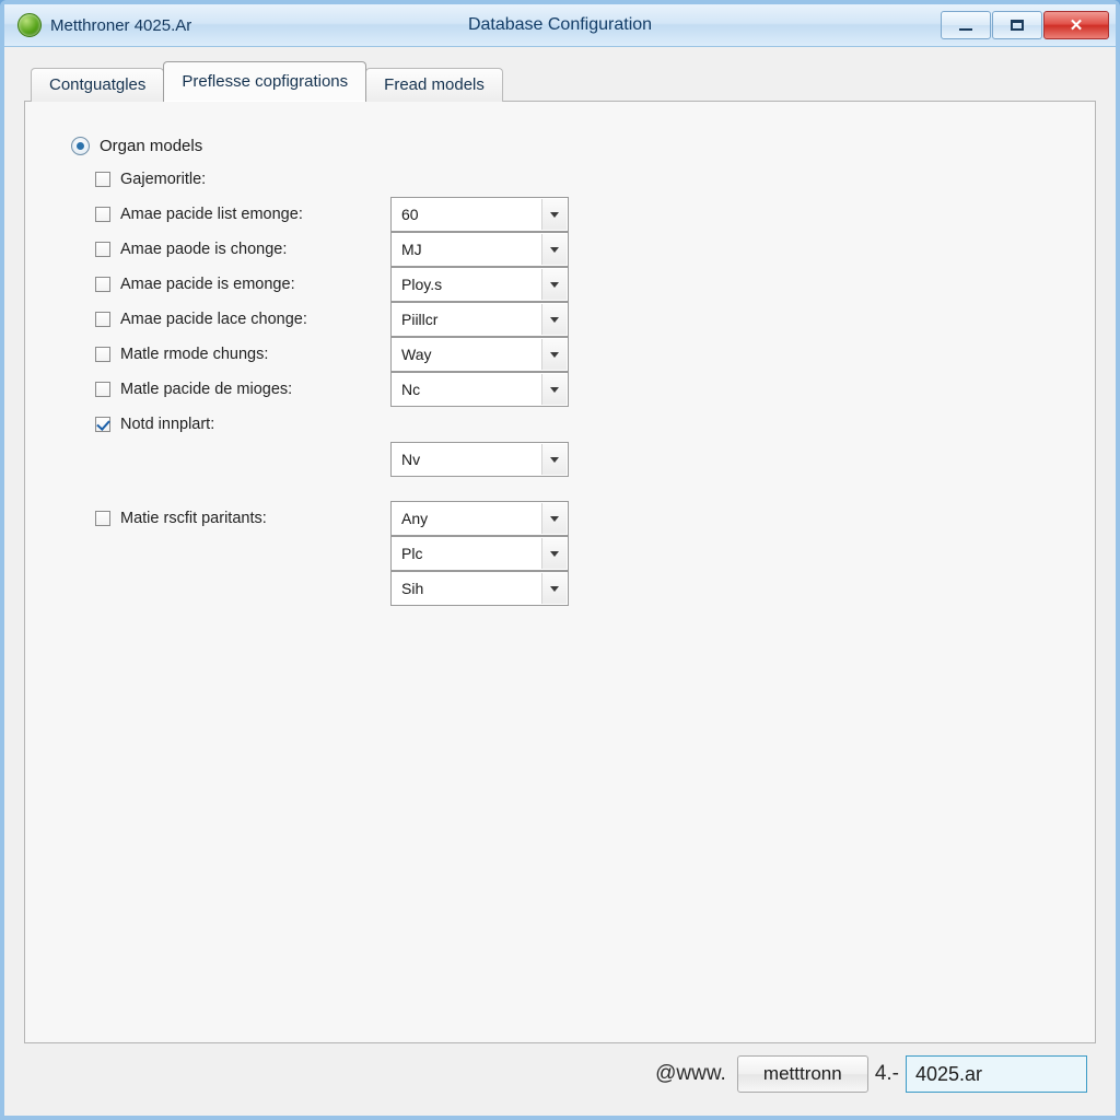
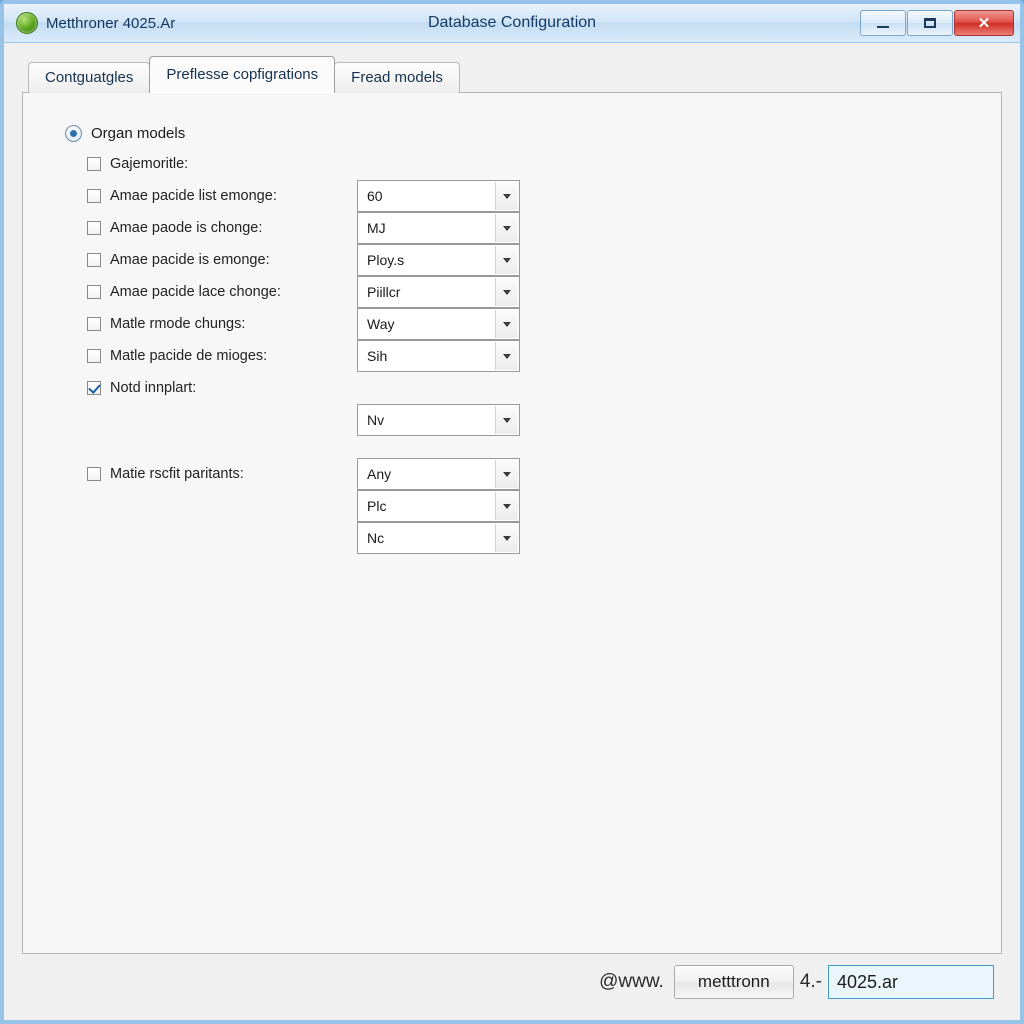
  Metthroner 4025.Ar
  Database Configuration
  ✕
  Contguatgles
  Preflesse copfigrations
  Fread models
  Organ models
  Gajemoritle:
  Amae pacide list emonge:
  60
  Amae paode is chonge:
  MJ
  Amae pacide is emonge:
  Ploy.s
  Amae pacide lace chonge:
  Piillcr
  Matle rmode chungs:
  Way
  Matle pacide de mioges:
- Nc
+ Sih
  Notd innplart:
  Nv
  Matie rscfit paritants:
  Any
  Plc
- Sih
+ Nc
  @www.
  metttronn
  4.-
  4025.ar
